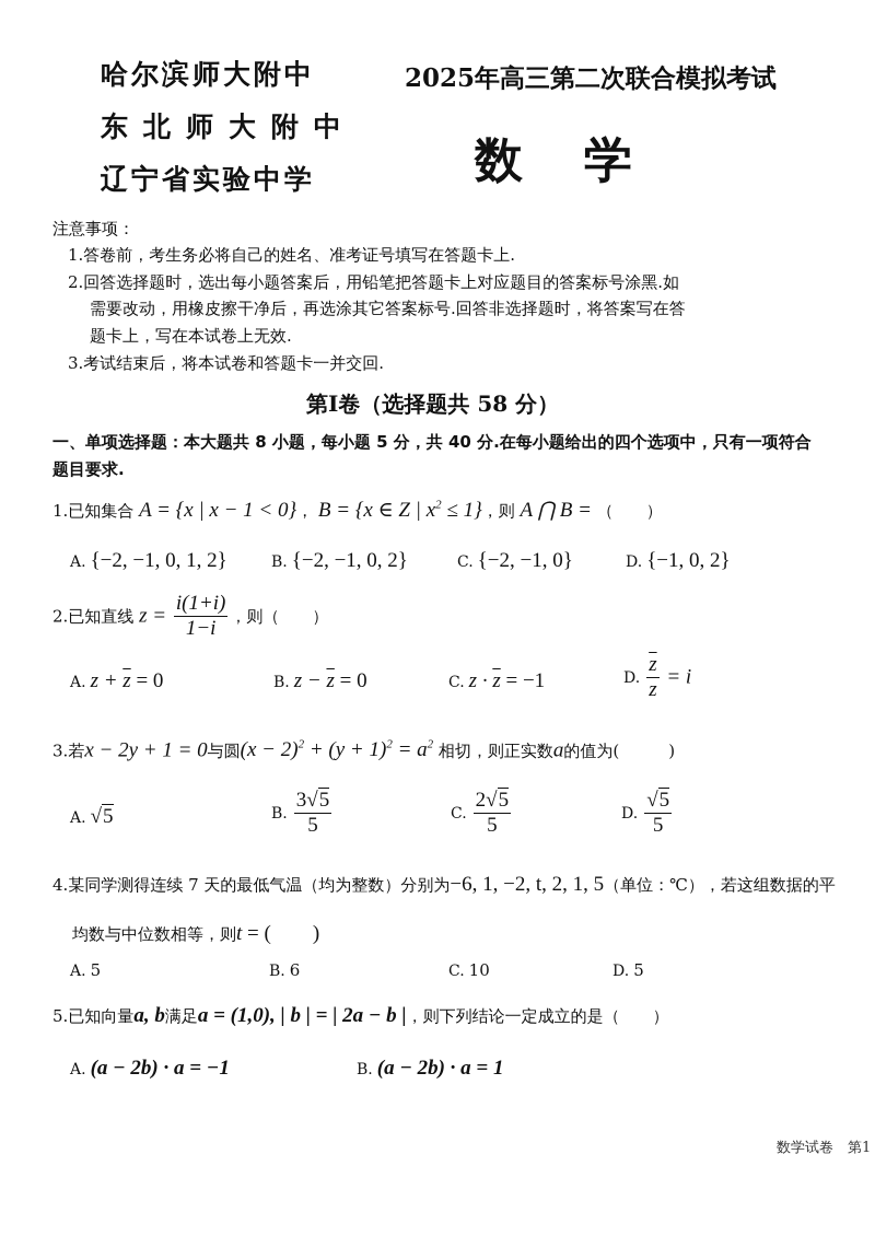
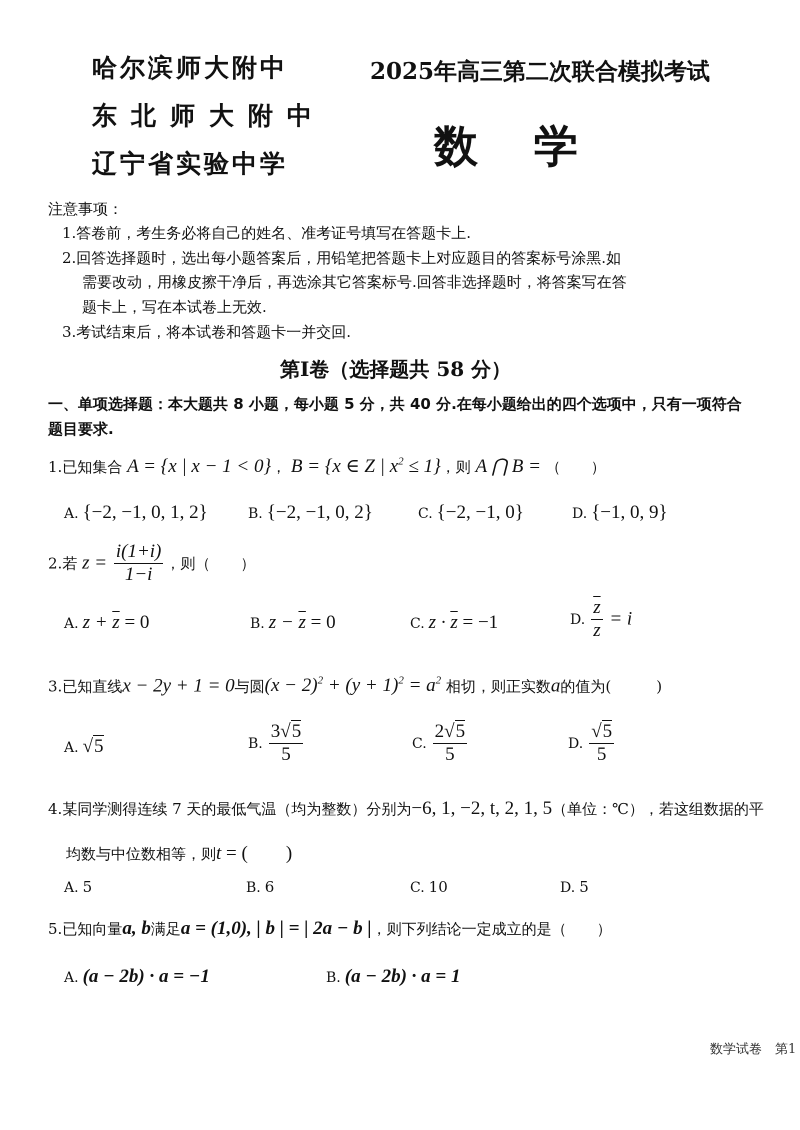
  哈尔滨师大附中
  东北师大附中
  辽宁省实验中学
  2025年高三第二次联合模拟考试
  数学
  注意事项：
  1.答卷前，考生务必将自己的姓名、准考证号填写在答题卡上.
  2.回答选择题时，选出每小题答案后，用铅笔把答题卡上对应题目的答案标号涂黑.如
  需要改动，用橡皮擦干净后，再选涂其它答案标号.回答非选择题时，将答案写在答
  题卡上，写在本试卷上无效.
  3.考试结束后，将本试卷和答题卡一并交回.
  第Ⅰ卷（选择题共 58 分）
  一、单项选择题：本大题共 8 小题，每小题 5 分，共 40 分.在每小题给出的四个选项中，只有一项符合
  题目要求.
  1.已知集合 A = {x | x − 1 < 0}， B = {x ∈ Z | x2 ≤ 1}，则 A ⋂ B = （ ）
  A. {−2, −1, 0, 1, 2}
  B. {−2, −1, 0, 2}
  C. {−2, −1, 0}
- D. {−1, 0, 2}
+ D. {−1, 0, 9}
- 2.已知直线 z =
+ 2.若 z =
  i(1+i)
  1−i
  ，则（ ）
  A. z + z = 0
  B. z − z = 0
  C. z · z = −1
  D.
  z
  z
  = i
- 3.若x − 2y + 1 = 0与圆(x − 2)2 + (y + 1)2 = a2 相切，则正实数a的值为( )
+ 3.已知直线x − 2y + 1 = 0与圆(x − 2)2 + (y + 1)2 = a2 相切，则正实数a的值为( )
  A. √5
  B.
  3√5
  5
  C.
  2√5
  5
  D.
  √5
  5
  4.某同学测得连续 7 天的最低气温（均为整数）分别为−6, 1, −2, t, 2, 1, 5（单位：℃），若这组数据的平
  均数与中位数相等，则t = ( )
  A. 5
  B. 6
  C. 10
  D. 5
  5.已知向量a, b满足a = (1,0), | b | = | 2a − b |，则下列结论一定成立的是（ ）
  A. (a − 2b) · a = −1
  B. (a − 2b) · a = 1
  数学试卷 第1
